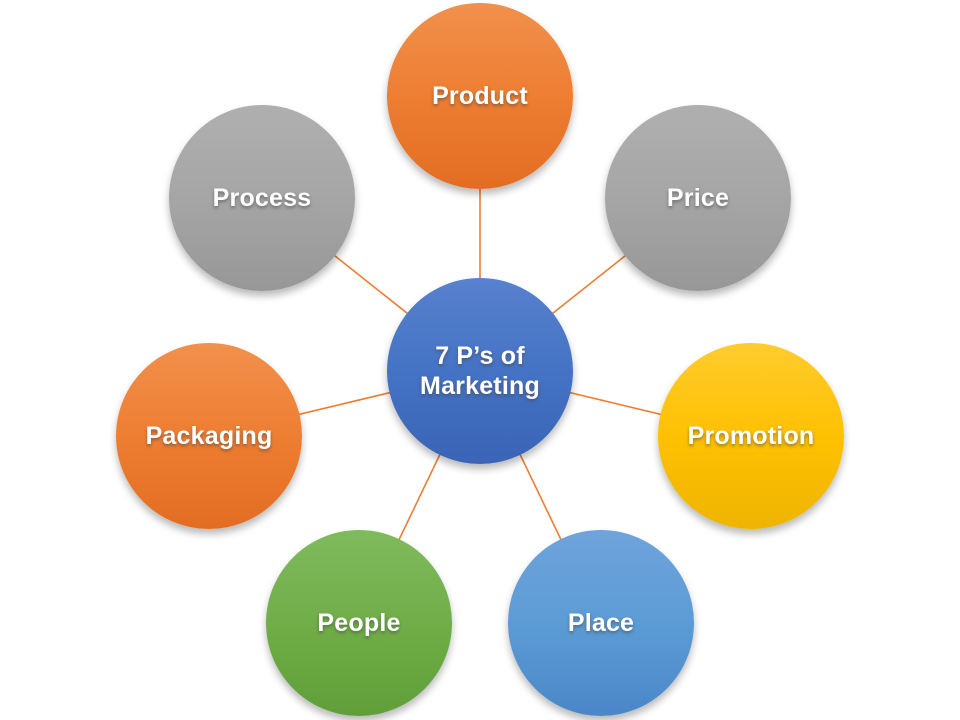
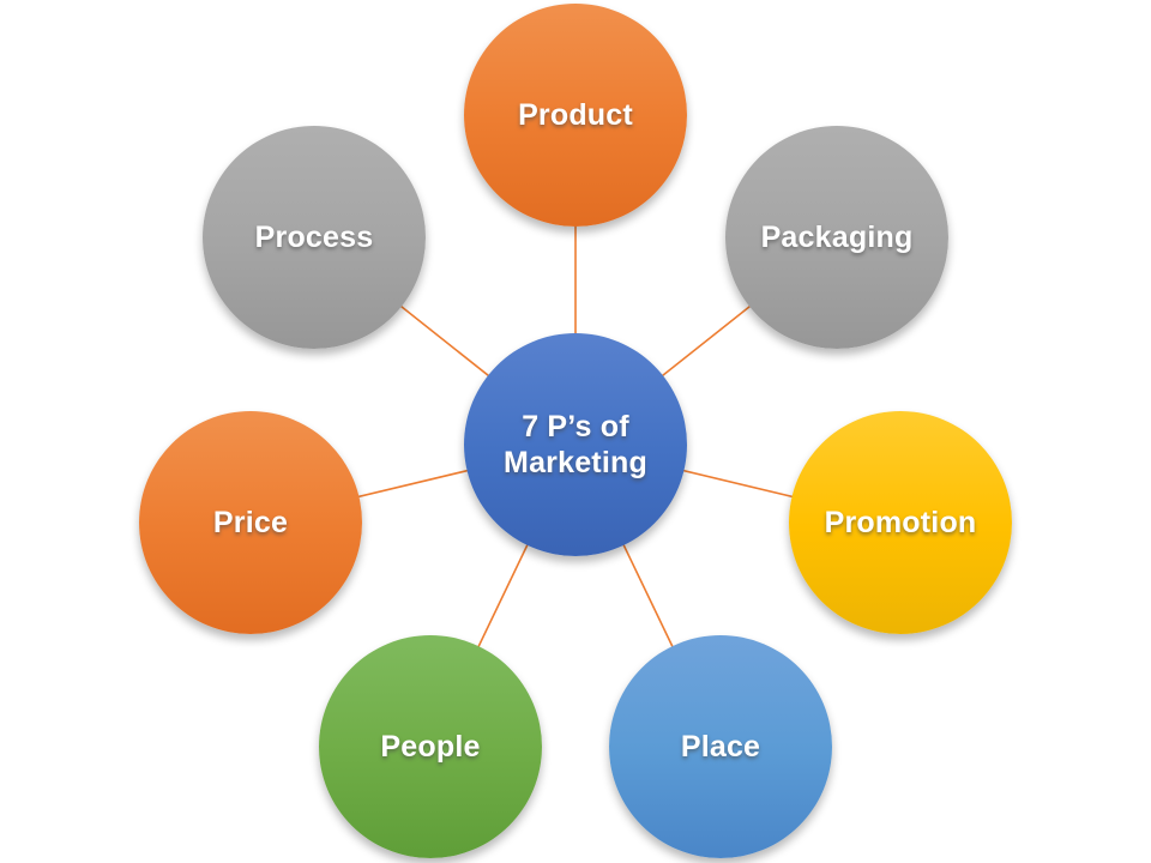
  Product
- Price
+ Packaging
  Promotion
  Place
  People
- Packaging
+ Price
  Process
  7 P’s of
  Marketing
